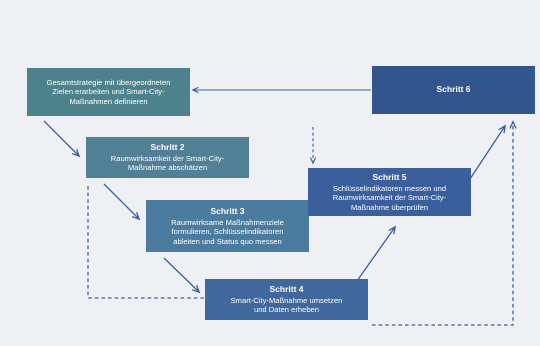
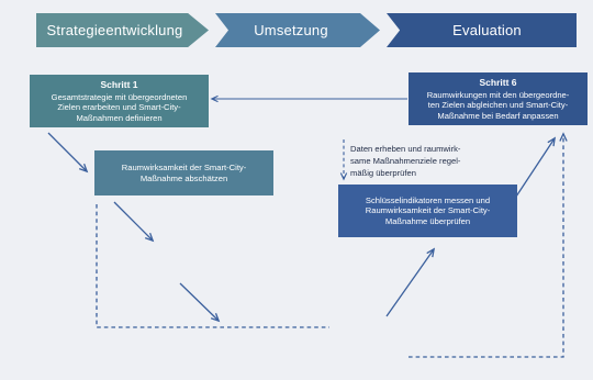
+ Strategieentwicklung
+ Umsetzung
+ Evaluation
+ Schritt 1
  Gesamtstrategie mit übergeordneten
  Zielen erarbeiten und Smart-City-
  Maßnahmen definieren
- Schritt 2
  Raumwirksamkeit der Smart-City-
  Maßnahme abschätzen
- Schritt 3
- Raumwirksame Maßnahmenziele
- formulieren, Schlüsselindikatoren
- ableiten und Status quo messen
- Schritt 4
- Smart-City-Maßnahme umsetzen
- und Daten erheben
- Schritt 5
  Schlüsselindikatoren messen und
  Raumwirksamkeit der Smart-City-
  Maßnahme überprüfen
  Schritt 6
+ Raumwirkungen mit den übergeordne-
+ ten Zielen abgleichen und Smart-City-
+ Maßnahme bei Bedarf anpassen
+ Daten erheben und raumwirk-
+ same Maßnahmenziele regel-
+ mäßig überprüfen
